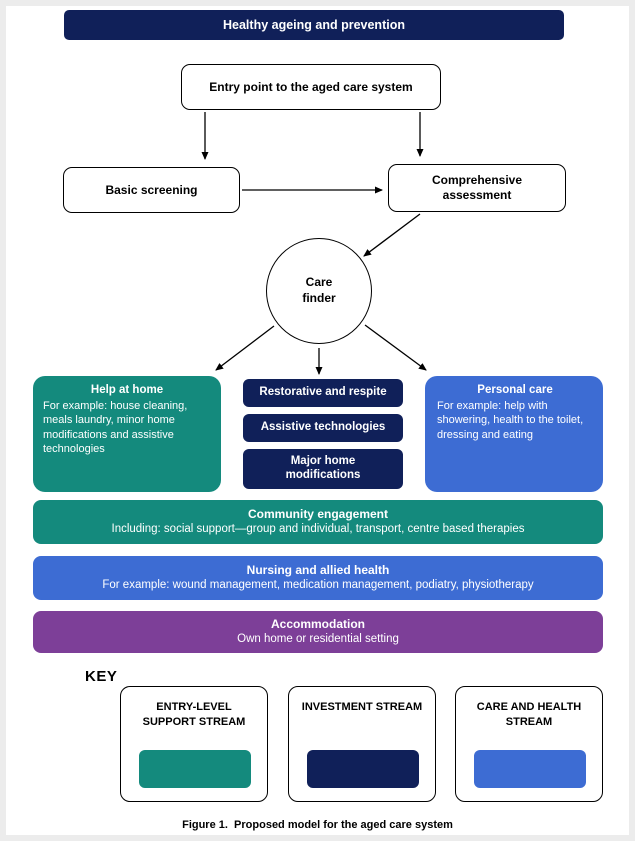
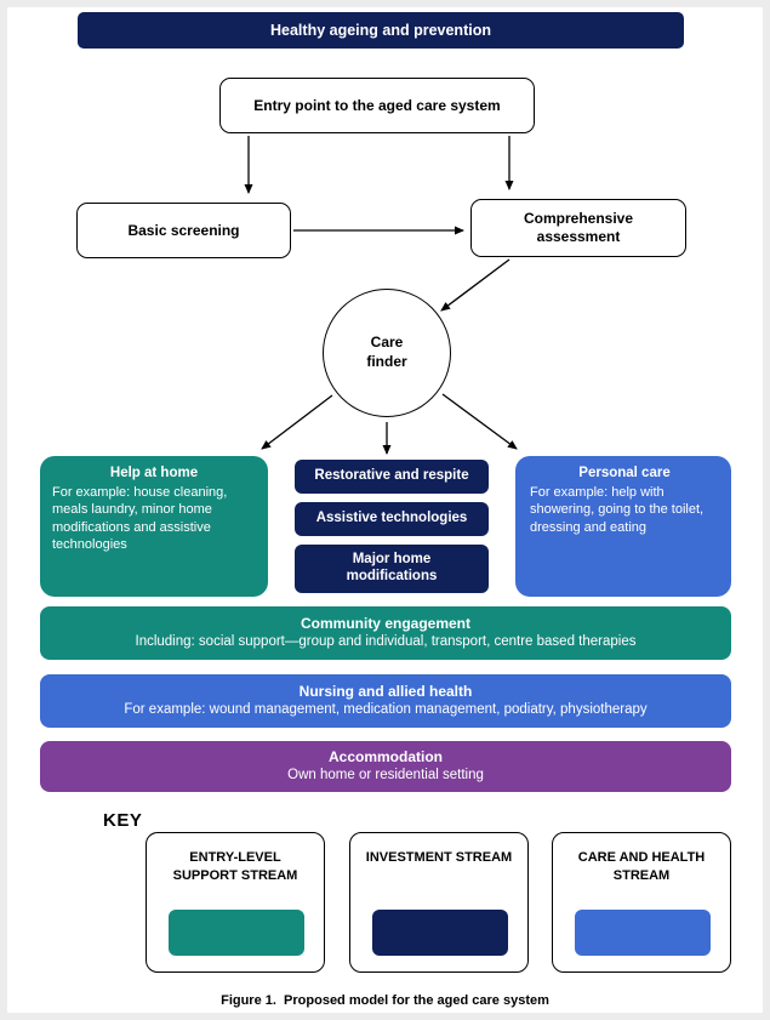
  Healthy ageing and prevention
  Entry point to the aged care system
  Basic screening
  Comprehensive assessment
  Care finder
  Help at home
  For example: house cleaning, meals laundry, minor home modifications and assistive technologies
  Restorative and respite
  Assistive technologies
  Major home modifications
  Personal care
- For example: help with showering, health to the toilet, dressing and eating
+ For example: help with showering, going to the toilet, dressing and eating
  Community engagement
  Including: social support—group and individual, transport, centre based therapies
  Nursing and allied health
  For example: wound management, medication management, podiatry, physiotherapy
  Accommodation
  Own home or residential setting
  KEY
  ENTRY-LEVEL SUPPORT STREAM
  INVESTMENT STREAM
  CARE AND HEALTH STREAM
  Figure 1. Proposed model for the aged care system
